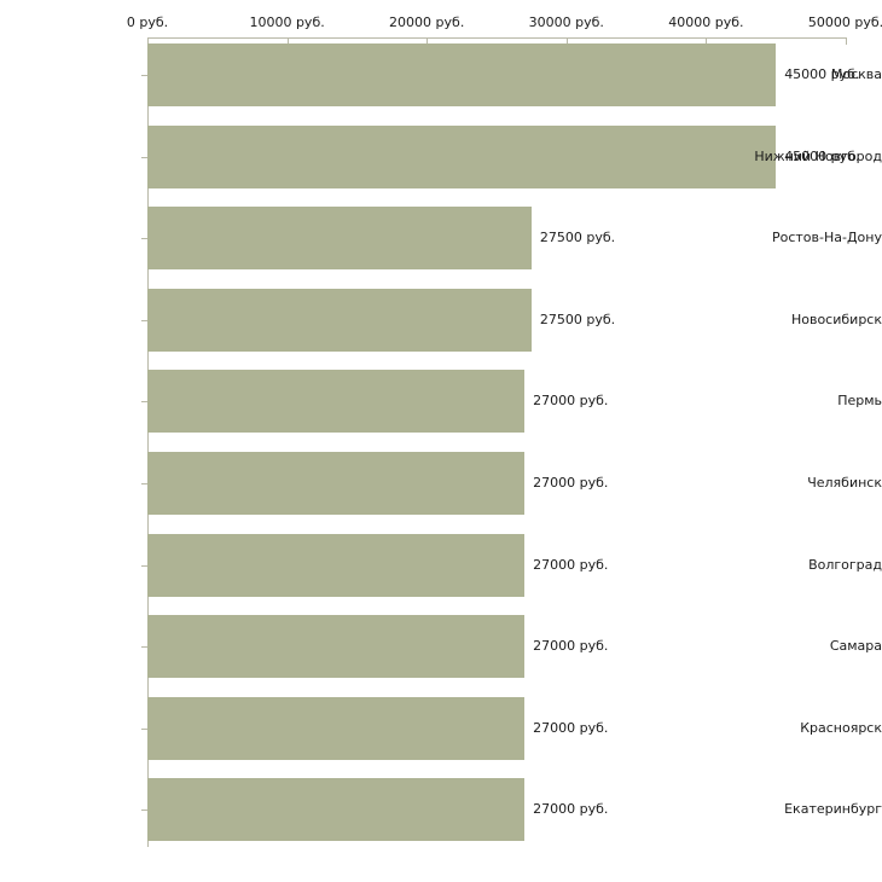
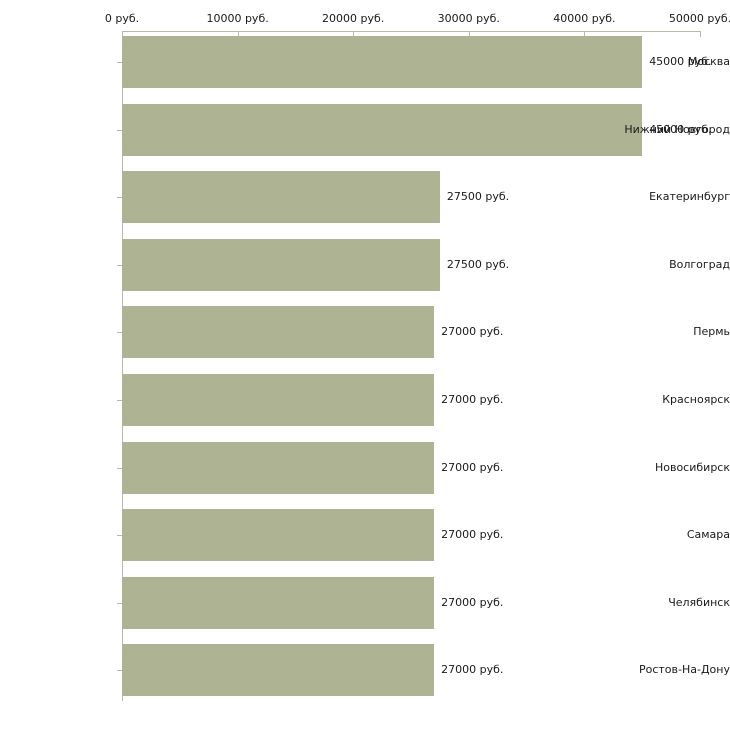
  0 руб.
  10000 руб.
  20000 руб.
  30000 руб.
  40000 руб.
  50000 руб.
  Москва
  45000 руб.
  Нижний Новгород
  45000 руб.
- Ростов-На-Дону
+ Екатеринбург
  27500 руб.
- Новосибирск
+ Волгоград
  27500 руб.
  Пермь
  27000 руб.
- Челябинск
+ Красноярск
  27000 руб.
- Волгоград
+ Новосибирск
  27000 руб.
  Самара
  27000 руб.
- Красноярск
+ Челябинск
  27000 руб.
- Екатеринбург
+ Ростов-На-Дону
  27000 руб.
